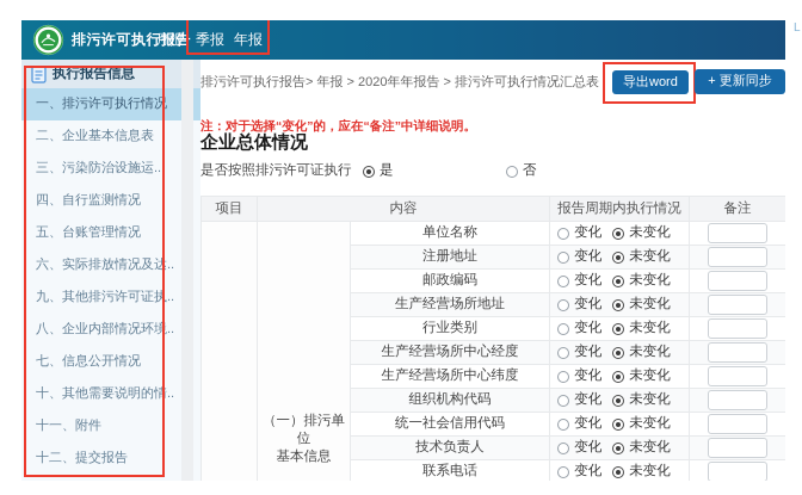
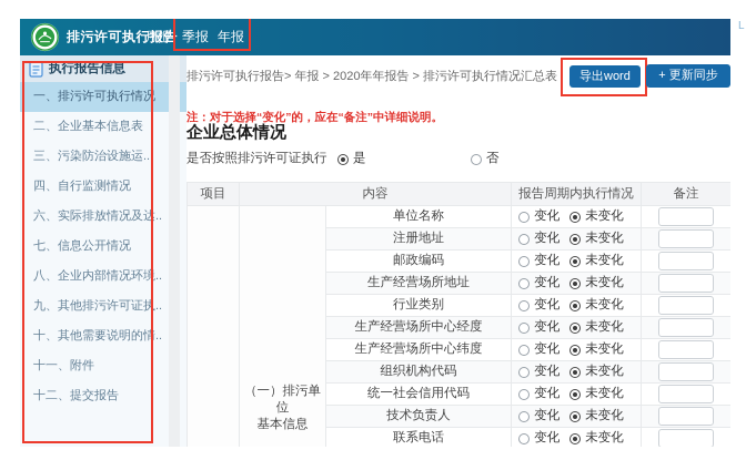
  排污许可执行报告
  月报
  季报
  年报
  执行报告信息
  一、排污许可执行情况
  二、企业基本信息表
  三、污染防治设施运..
  四、自行监测情况
- 五、台账管理情况
  六、实际排放情况及达..
- 九、其他排污许可证执..
+ 七、信息公开情况
  八、企业内部情况环境..
- 七、信息公开情况
+ 九、其他排污许可证执..
  十、其他需要说明的情..
  十一、附件
  十二、提交报告
  排污许可执行报告> 年报 > 2020年年报告 > 排污许可执行情况汇总表
  导出word
  + 更新同步
  注：对于选择“变化”的，应在“备注”中详细说明。
  企业总体情况
  是否按照排污许可证执行
  是
  否
  项目	内容	报告周期内执行情况	备注
  	（一）排污单位基本信息	单位名称	变化 未变化
  注册地址	变化 未变化
  邮政编码	变化 未变化
  生产经营场所地址	变化 未变化
  行业类别	变化 未变化
  生产经营场所中心经度	变化 未变化
  生产经营场所中心纬度	变化 未变化
  组织机构代码	变化 未变化
  统一社会信用代码	变化 未变化
  技术负责人	变化 未变化
  联系电话	变化 未变化
  L
